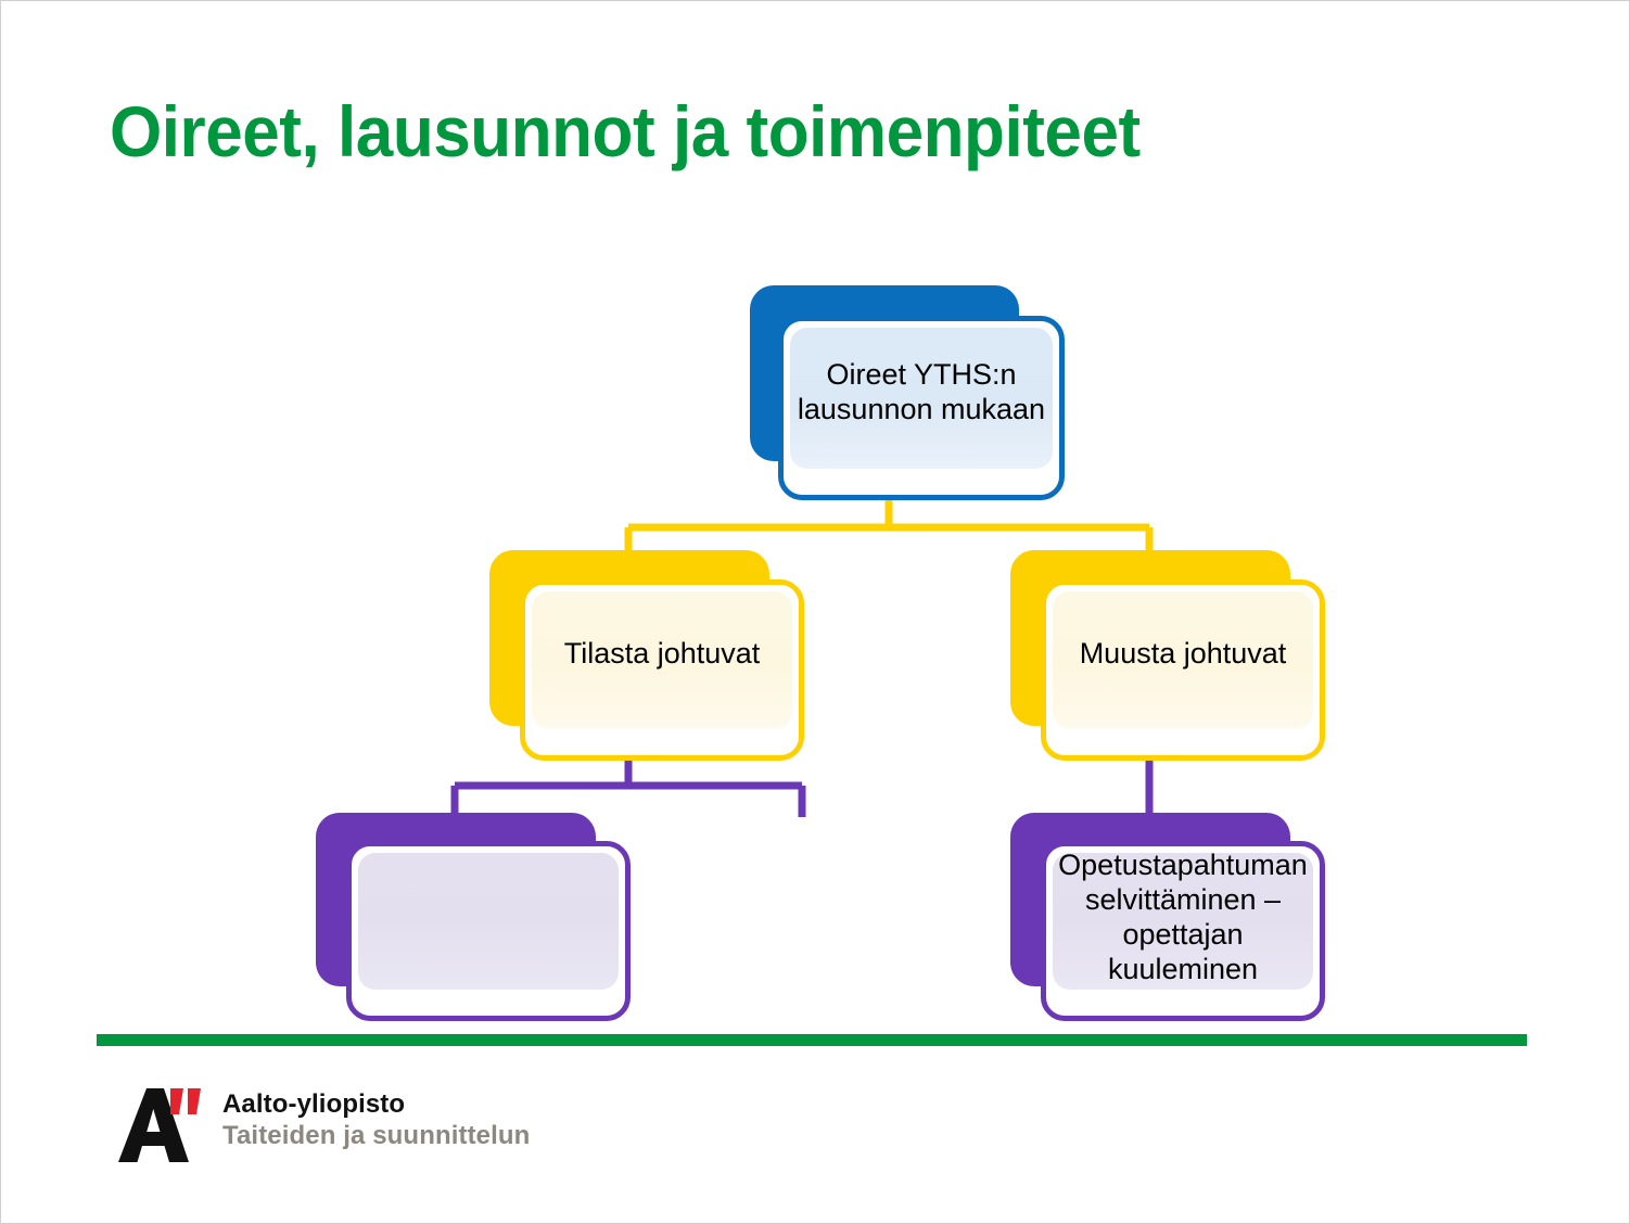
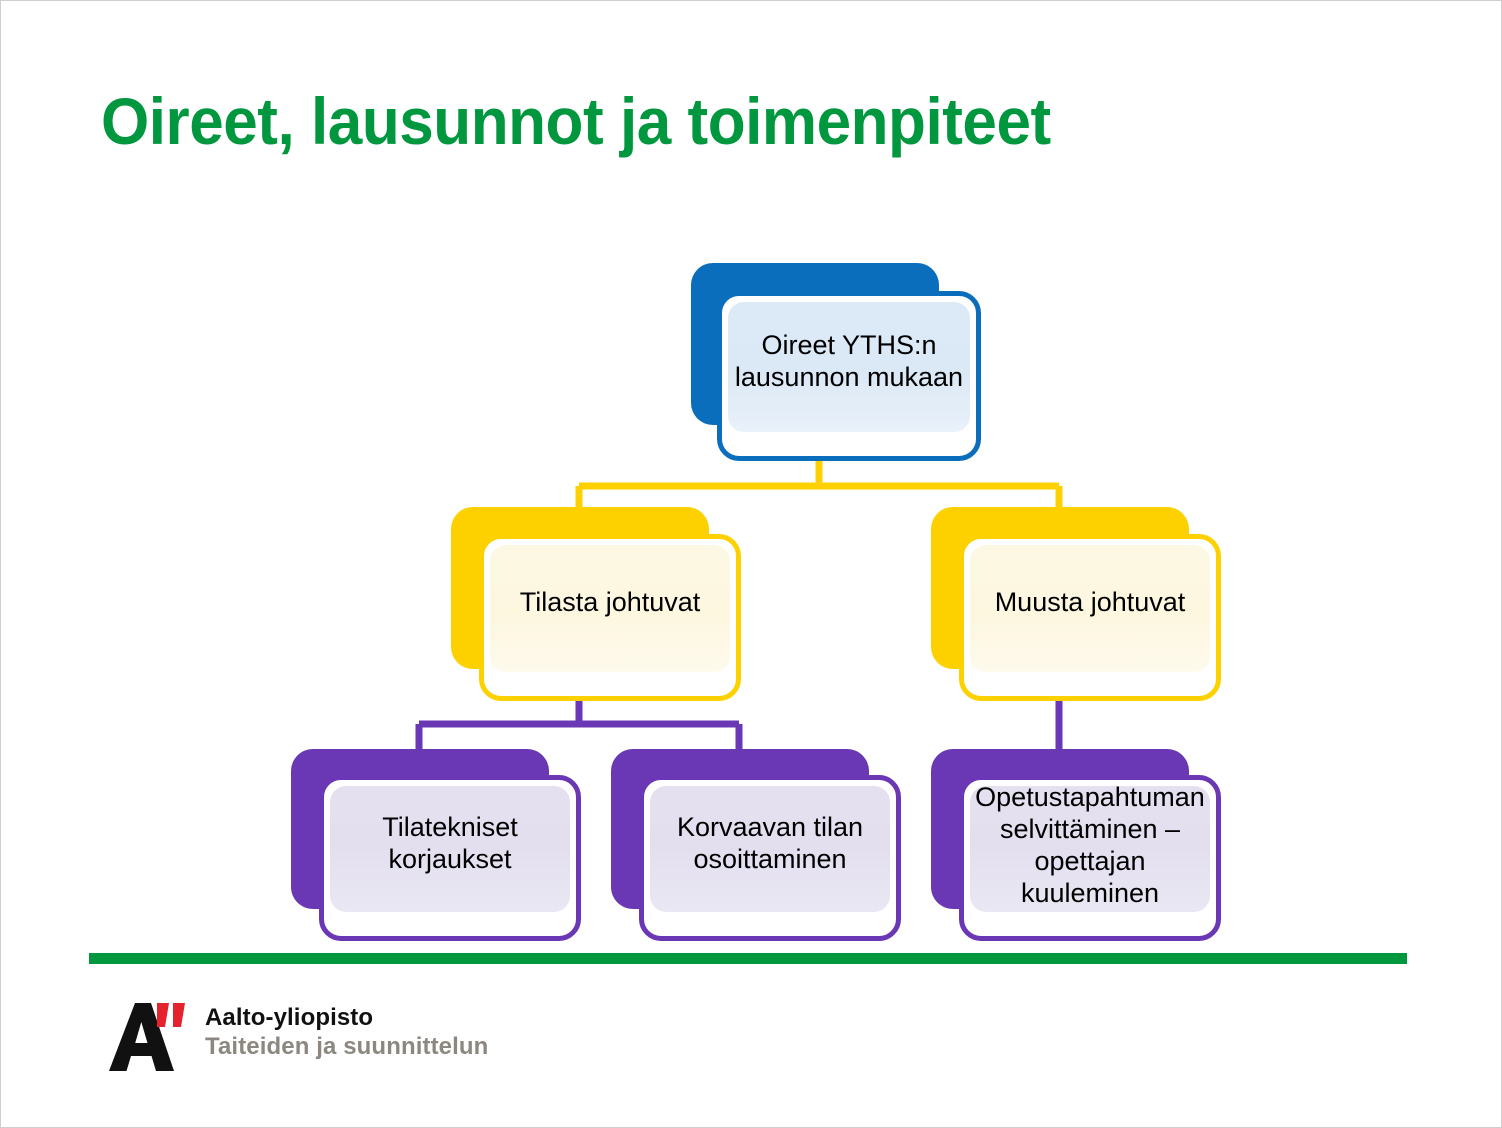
  Oireet, lausunnot ja toimenpiteet
  Oireet YTHS:n
  lausunnon mukaan
  Tilasta johtuvat
  Muusta johtuvat
+ Tilatekniset
+ korjaukset
+ Korvaavan tilan
+ osoittaminen
  Opetustapahtuman
  selvittäminen –
  opettajan
  kuuleminen
  Aalto-yliopisto
  Taiteiden ja suunnittelun
